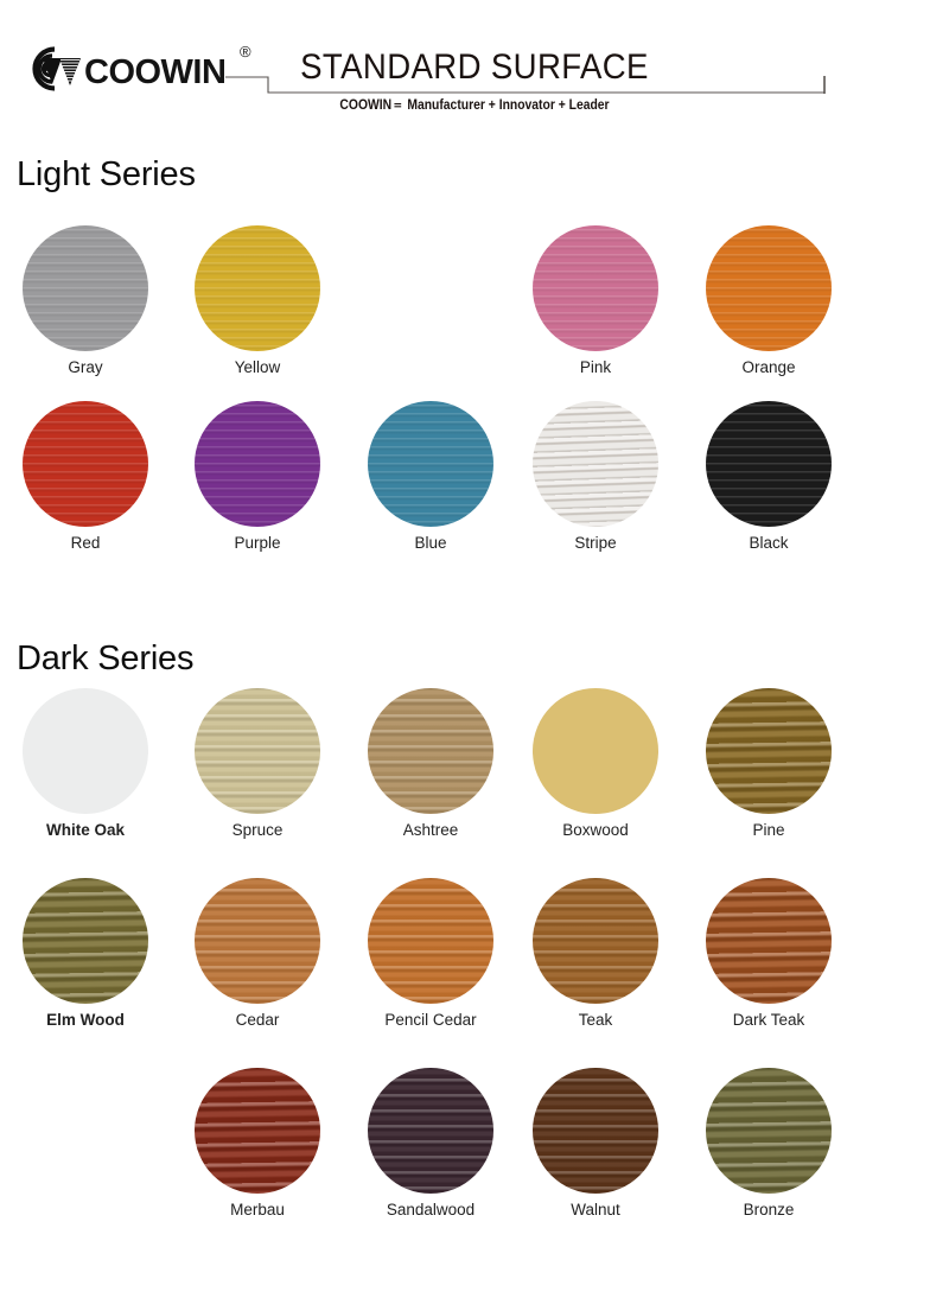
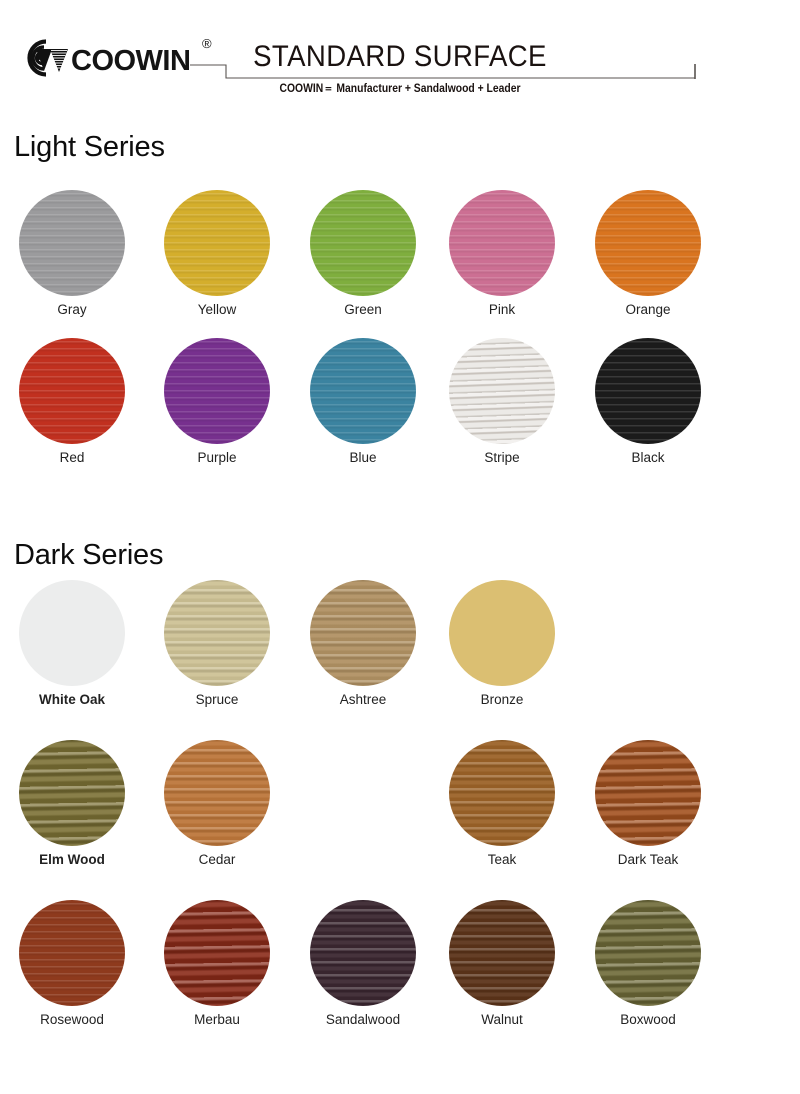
  COOWIN
  ®
  STANDARD SURFACE
- COOWIN＝ Manufacturer + Innovator + Leader
+ COOWIN＝ Manufacturer + Sandalwood + Leader
  Light Series
  Gray
  Yellow
+ Green
  Pink
  Orange
  Red
  Purple
  Blue
  Stripe
  Black
  Dark Series
  White Oak
  Spruce
  Ashtree
- Boxwood
+ Bronze
- Pine
  Elm Wood
  Cedar
- Pencil Cedar
  Teak
  Dark Teak
+ Rosewood
  Merbau
  Sandalwood
  Walnut
- Bronze
+ Boxwood
